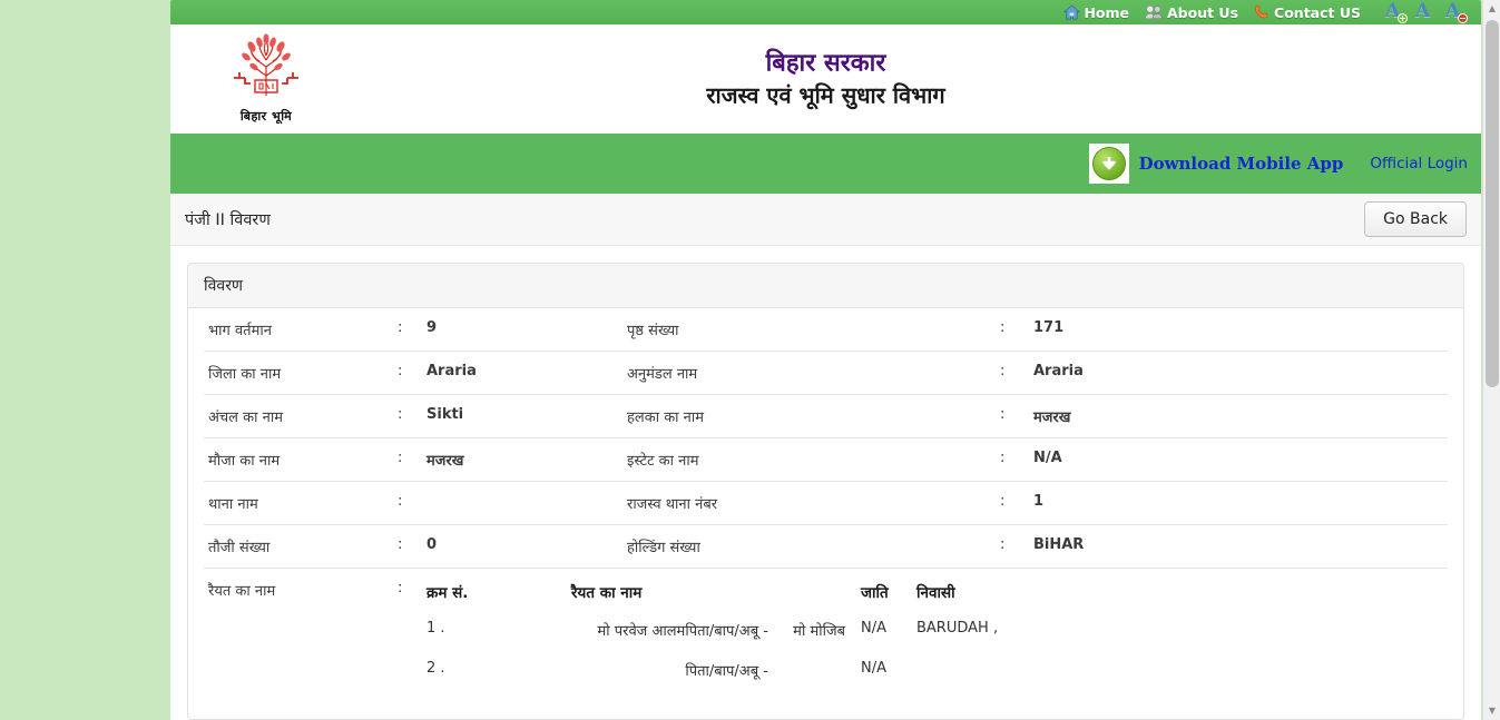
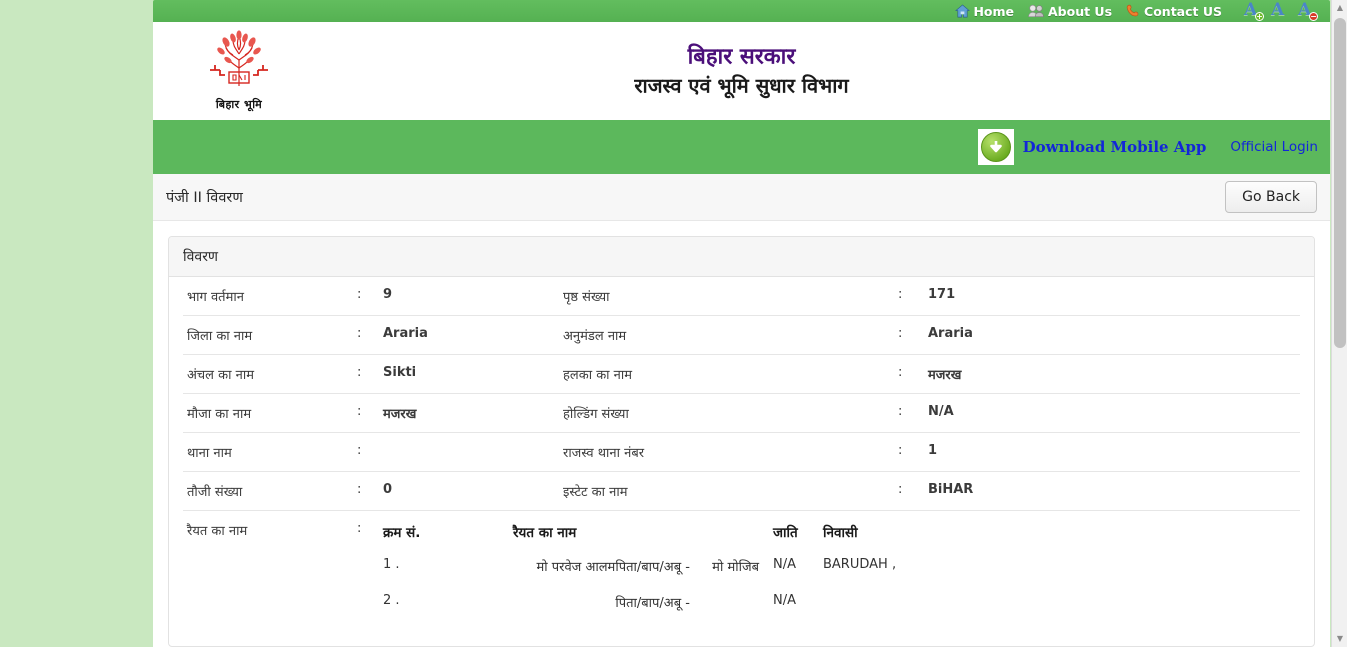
  ▲
  ▼
  Home
  About Us
  Contact US
  A
  +
  A
  A
  −
  बिहार भूमि
  बिहार सरकार
  राजस्व एवं भूमि सुधार विभाग
  Download Mobile App
  Official Login
  पंजी II विवरण
  Go Back
  विवरण
  भाग वर्तमान	:	9	पृष्ठ संख्या	:	171
  जिला का नाम	:	Araria	अनुमंडल नाम	:	Araria
  अंचल का नाम	:	Sikti	हलका का नाम	:	मजरख
- मौजा का नाम	:	मजरख	इस्टेट का नाम	:	N/A
+ मौजा का नाम	:	मजरख	होल्डिंग संख्या	:	N/A
  थाना नाम	:		राजस्व थाना नंबर	:	1
- तौजी संख्या	:	0	होल्डिंग संख्या	:	BiHAR
+ तौजी संख्या	:	0	इस्टेट का नाम	:	BiHAR
  रैयत का नाम	:
  क्रम सं.	रैयत का नाम	जाति	निवासी
  1 .	मो परवेज आलम	पिता/बाप/अबू -	मो मोजिब	N/A	BARUDAH ,
  2 .		पिता/बाप/अबू -		N/A
